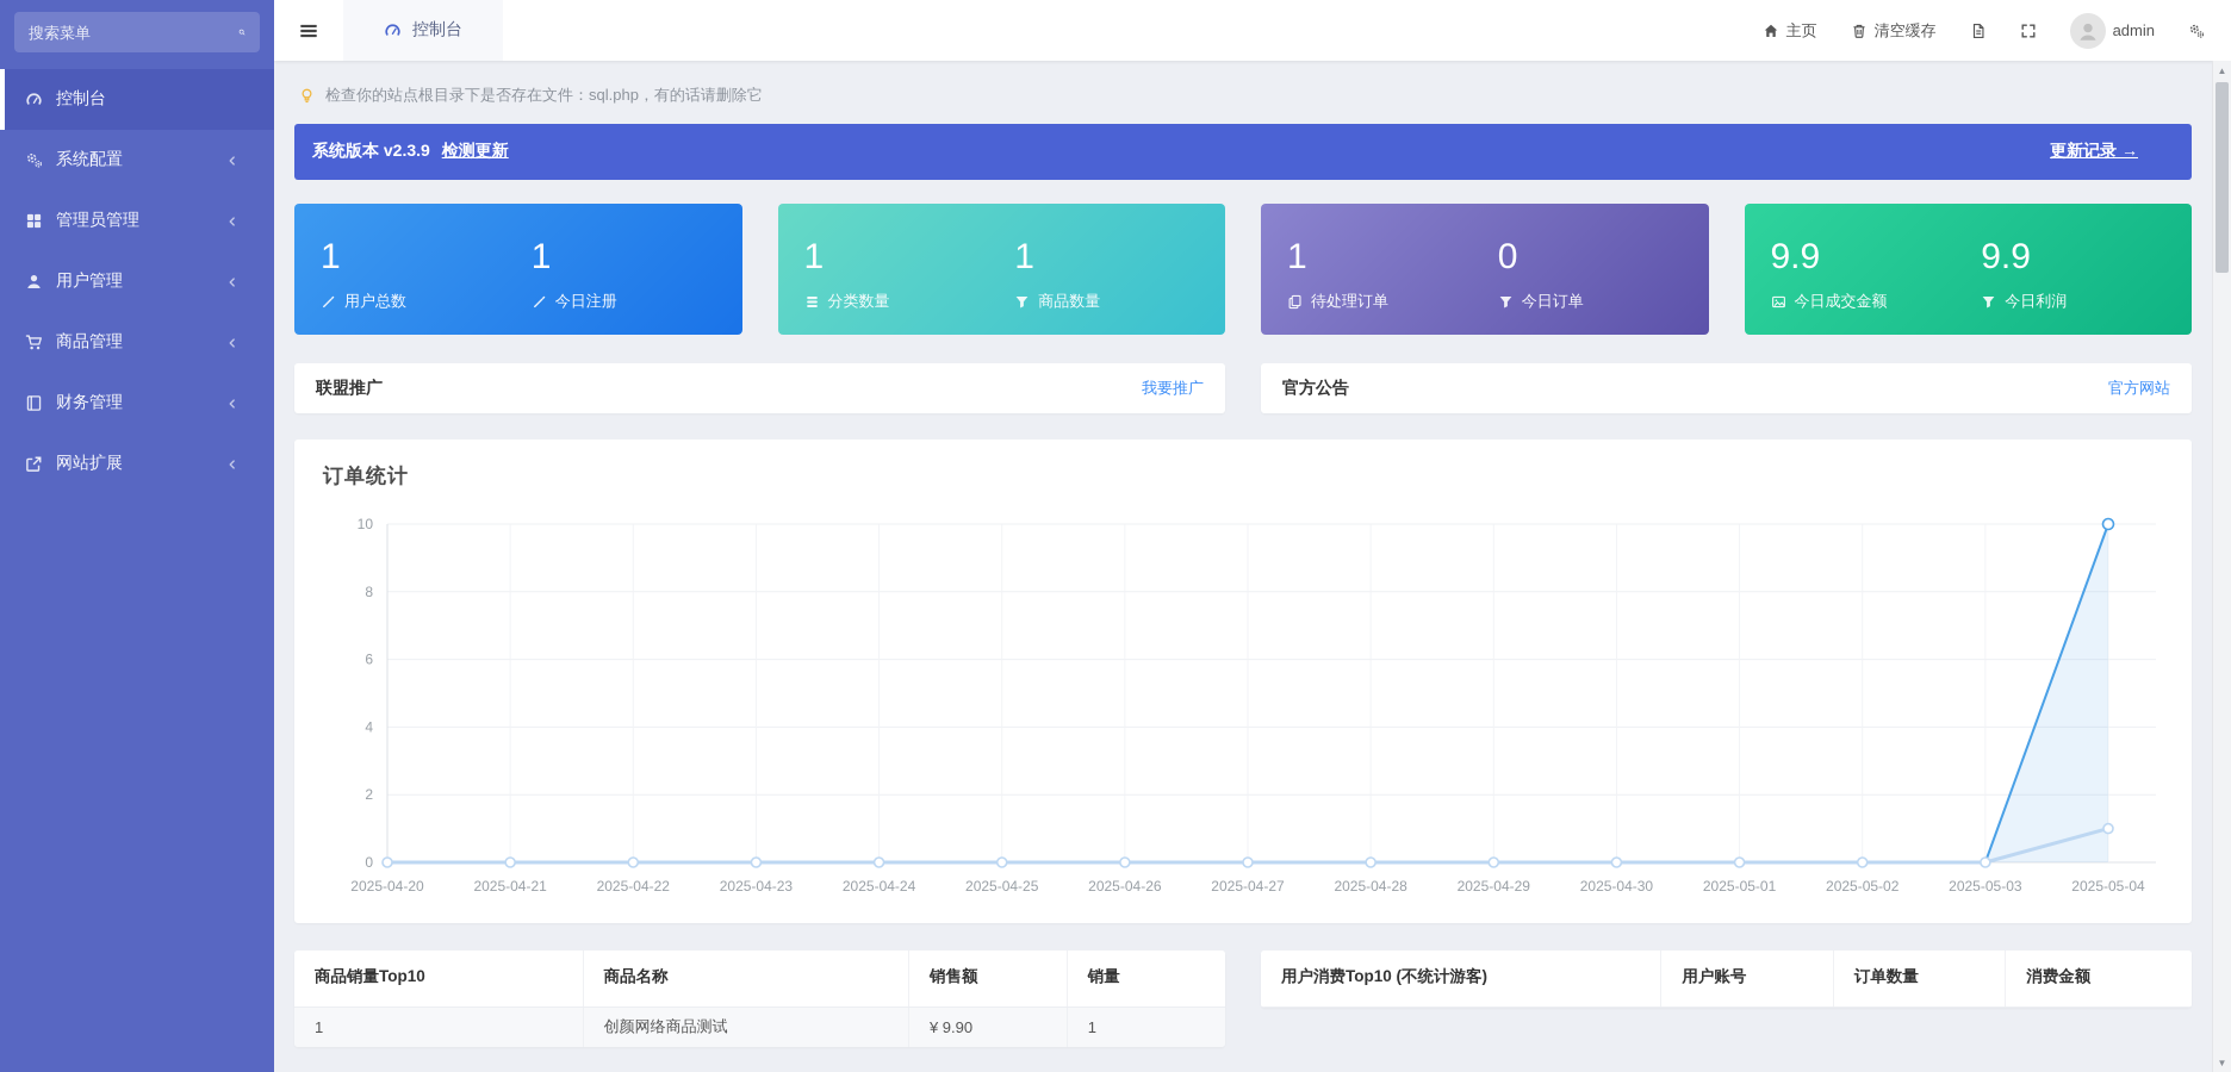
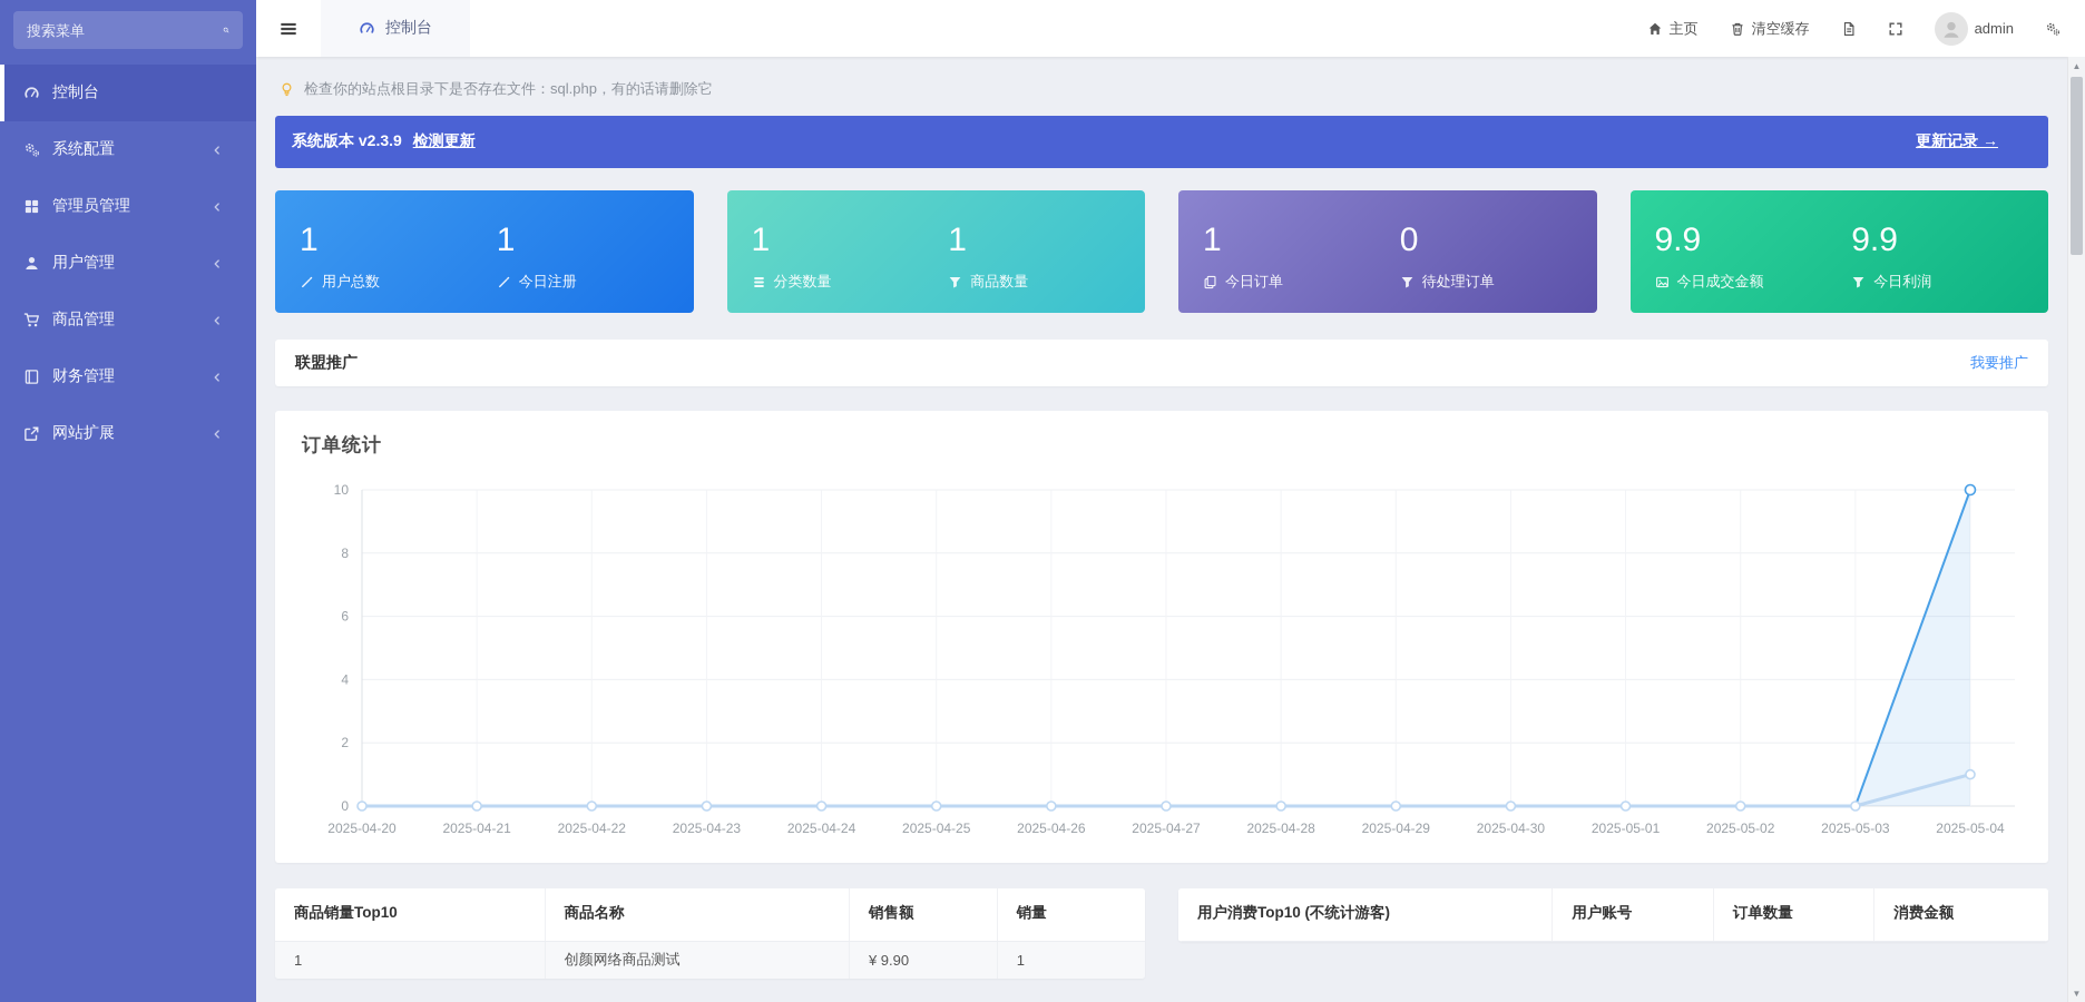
  搜索菜单
  控制台
  系统配置
  管理员管理
  用户管理
  商品管理
  财务管理
  网站扩展
  控制台
  主页
  清空缓存
  admin
  ▲
  ▼
  检查你的站点根目录下是否存在文件：sql.php，有的话请删除它
  系统版本 v2.3.9 检测更新
  更新记录 →
  1
  用户总数
  1
  今日注册
  1
  分类数量
  1
  商品数量
  1
- 待处理订单
+ 今日订单
  0
- 今日订单
+ 待处理订单
  9.9
  今日成交金额
  9.9
  今日利润
  联盟推广
  我要推广
- 官方公告
- 官方网站
  订单统计
  0
  2
  4
  6
  8
  10
  2025-04-20
  2025-04-21
  2025-04-22
  2025-04-23
  2025-04-24
  2025-04-25
  2025-04-26
  2025-04-27
  2025-04-28
  2025-04-29
  2025-04-30
  2025-05-01
  2025-05-02
  2025-05-03
  2025-05-04
  商品销量Top10	商品名称	销售额	销量
  1	创颜网络商品测试	¥ 9.90	1
  用户消费Top10 (不统计游客)	用户账号	订单数量	消费金额
